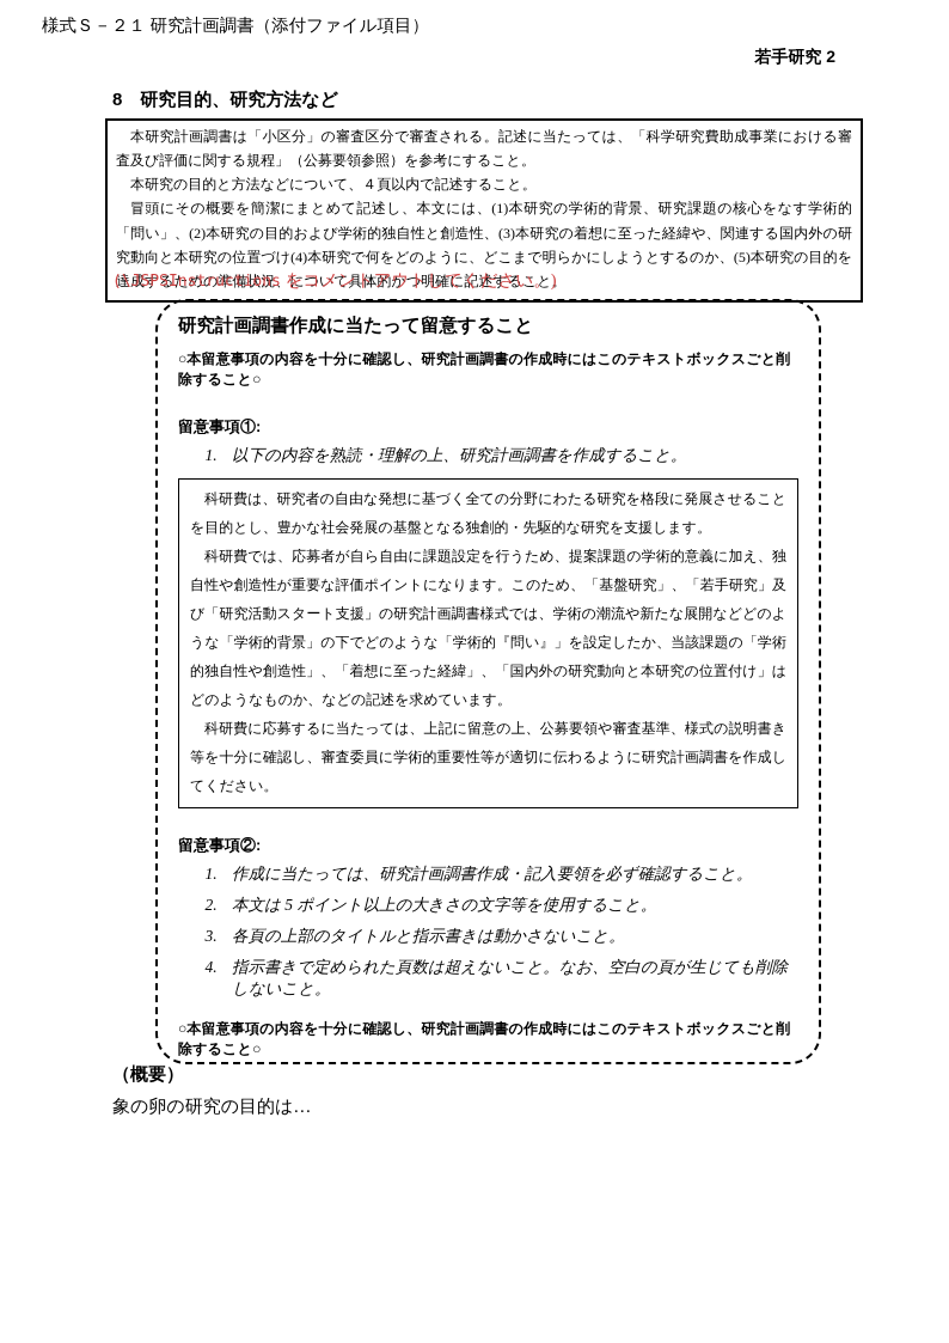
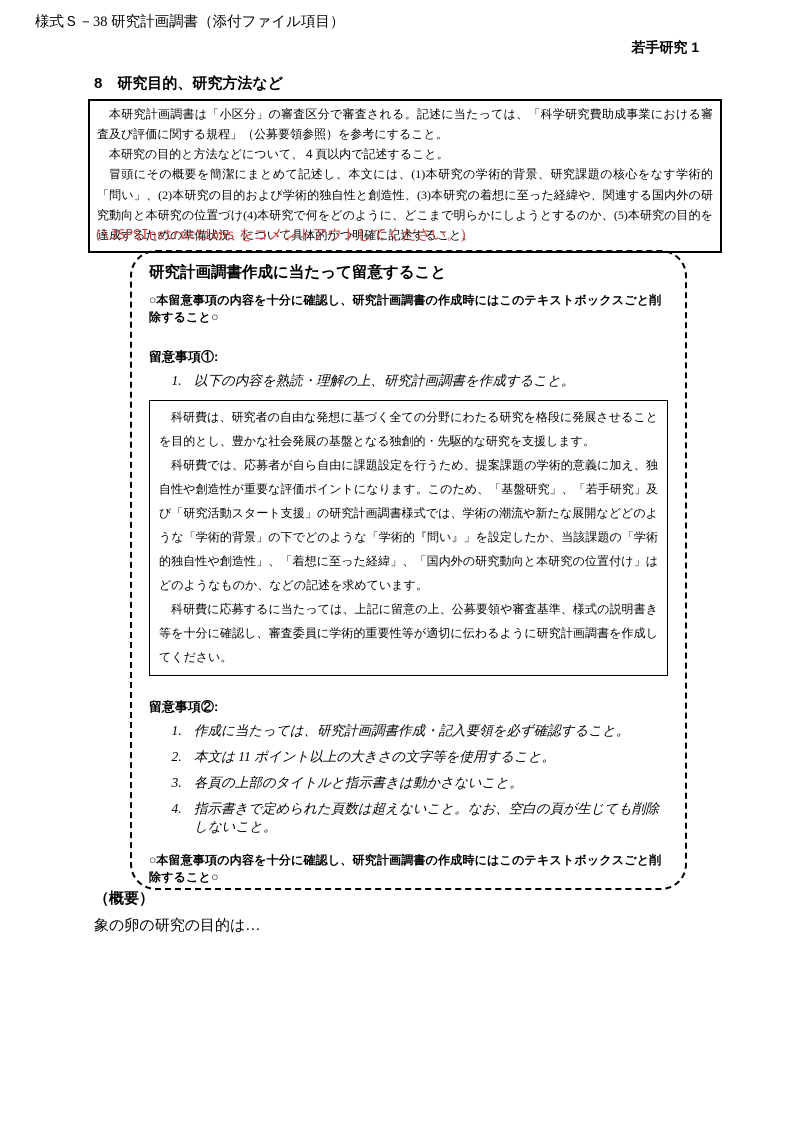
- 様式Ｓ－２１ 研究計画調書（添付ファイル項目）
+ 様式Ｓ－38 研究計画調書（添付ファイル項目）
- 若手研究 2
+ 若手研究 1
  8 研究目的、研究方法など
  本研究計画調書は「小区分」の審査区分で審査される。記述に当たっては、「科学研究費助成事業における審査及び評価に関する規程」（公募要領参照）を参考にすること。
  本研究の目的と方法などについて、４頁以内で記述すること。
  冒頭にその概要を簡潔にまとめて記述し、本文には、(1)本研究の学術的背景、研究課題の核心をなす学術的「問い」、(2)本研究の目的および学術的独自性と創造性、(3)本研究の着想に至った経緯や、関連する国内外の研究動向と本研究の位置づけ(4)本研究で何をどのように、どこまで明らかにしようとするのか、(5)本研究の目的を達成するための準備状況、について具体的かつ明確に記述すること。
  (\JSPSInstructions をコメントアウトしてください。)
  研究計画調書作成に当たって留意すること
  ○本留意事項の内容を十分に確認し、研究計画調書の作成時にはこのテキストボックスごと削除すること○
  留意事項①:
  以下の内容を熟読・理解の上、研究計画調書を作成すること。
  科研費は、研究者の自由な発想に基づく全ての分野にわたる研究を格段に発展させることを目的とし、豊かな社会発展の基盤となる独創的・先駆的な研究を支援します。
  科研費では、応募者が自ら自由に課題設定を行うため、提案課題の学術的意義に加え、独自性や創造性が重要な評価ポイントになります。このため、「基盤研究」、「若手研究」及び「研究活動スタート支援」の研究計画調書様式では、学術の潮流や新たな展開などどのような「学術的背景」の下でどのような「学術的『問い』」を設定したか、当該課題の「学術的独自性や創造性」、「着想に至った経緯」、「国内外の研究動向と本研究の位置付け」はどのようなものか、などの記述を求めています。
  科研費に応募するに当たっては、上記に留意の上、公募要領や審査基準、様式の説明書き等を十分に確認し、審査委員に学術的重要性等が適切に伝わるように研究計画調書を作成してください。
  留意事項②:
  作成に当たっては、研究計画調書作成・記入要領を必ず確認すること。
- 本文は 5 ポイント以上の大きさの文字等を使用すること。
+ 本文は 11 ポイント以上の大きさの文字等を使用すること。
  各頁の上部のタイトルと指示書きは動かさないこと。
  指示書きで定められた頁数は超えないこと。なお、空白の頁が生じても削除しないこと。
  ○本留意事項の内容を十分に確認し、研究計画調書の作成時にはこのテキストボックスごと削除すること○
  （概要）
  象の卵の研究の目的は…
